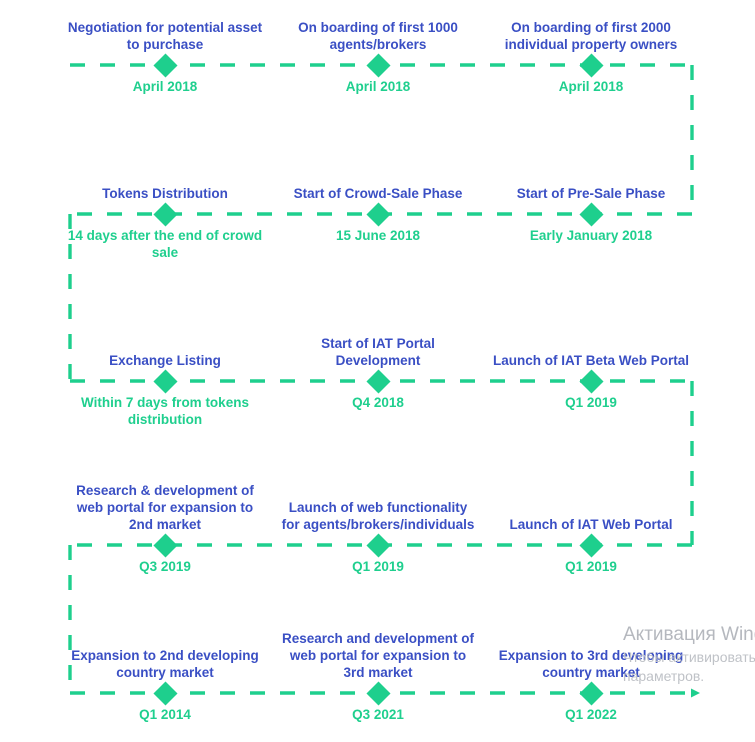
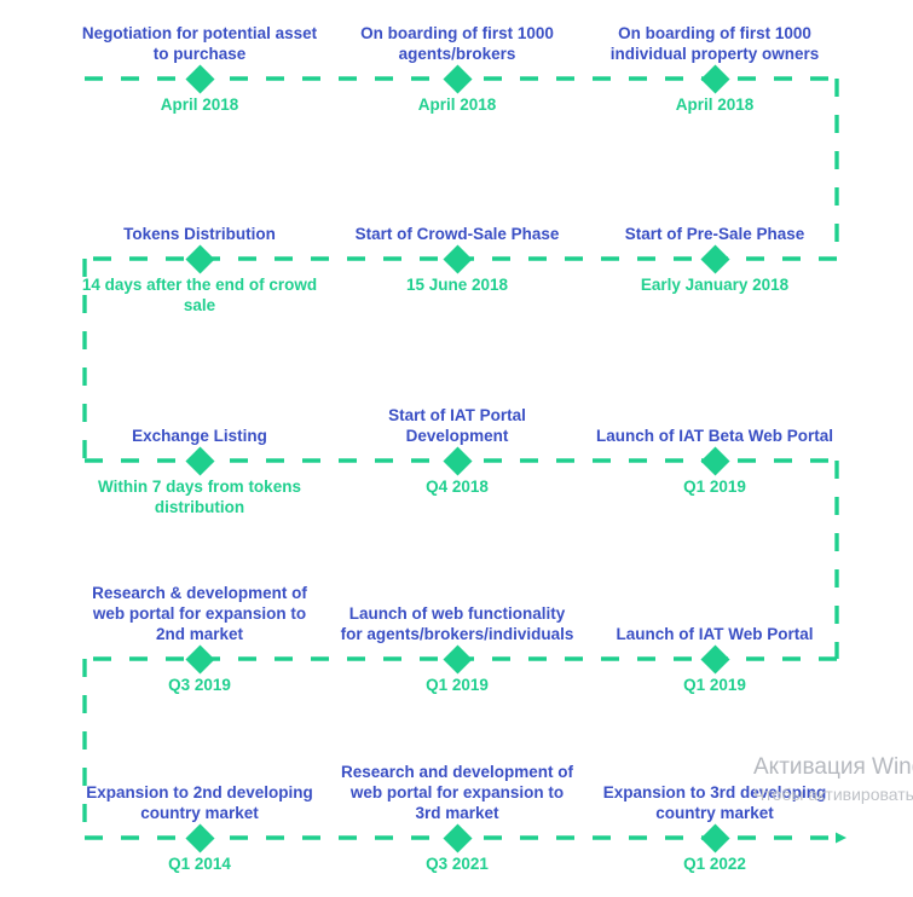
  Negotiation for potential asset to purchase
  April 2018
  On boarding of first 1000 agents/brokers
  April 2018
- On boarding of first 2000 individual property owners
+ On boarding of first 1000 individual property owners
  April 2018
  Tokens Distribution
  14 days after the end of crowd sale
  Start of Crowd-Sale Phase
  15 June 2018
  Start of Pre-Sale Phase
  Early January 2018
  Exchange Listing
  Within 7 days from tokens distribution
  Start of IAT Portal Development
  Q4 2018
  Launch of IAT Beta Web Portal
  Q1 2019
  Research & development of web portal for expansion to 2nd market
  Q3 2019
  Launch of web functionality for agents/brokers/individuals
  Q1 2019
  Launch of IAT Web Portal
  Q1 2019
  Expansion to 2nd developing country market
  Q1 2014
  Research and development of web portal for expansion to 3rd market
  Q3 2021
  Expansion to 3rd developing country market
  Q1 2022
  Активация Win
- параметров.
